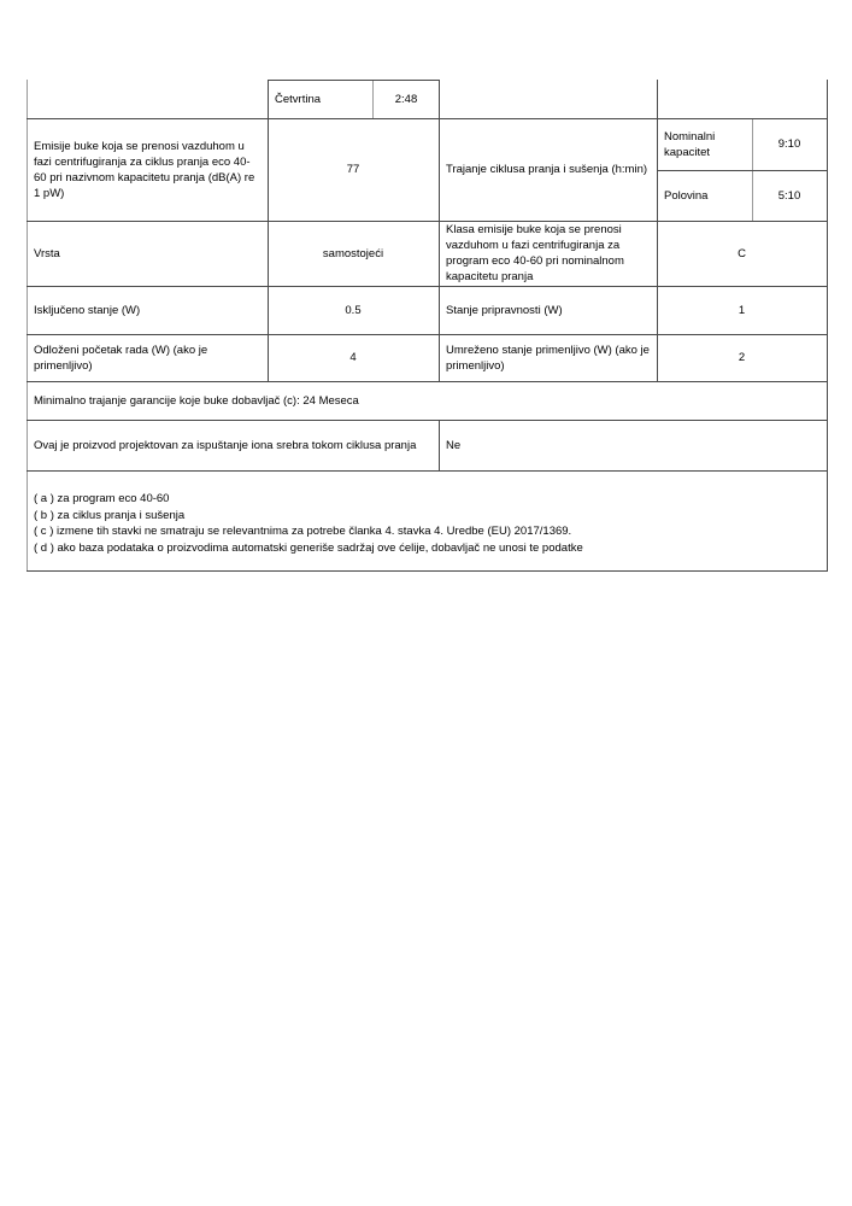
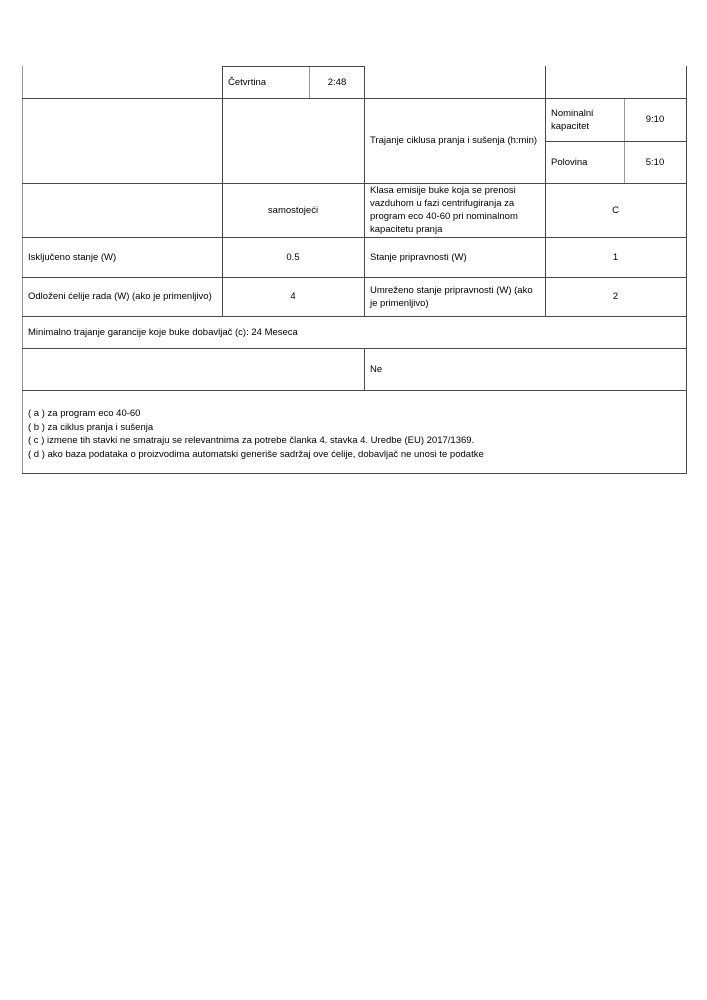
  Četvrtina
  2:48
- Emisije buke koja se prenosi vazduhom u fazi centrifugiranja za ciklus pranja eco 40-60 pri nazivnom kapacitetu pranja (dB(A) re 1 pW)
- 77
  Trajanje ciklusa pranja i sušenja (h:min)
  Nominalni kapacitet
  9:10
  Polovina
  5:10
- Vrsta
  samostojeći
  Klasa emisije buke koja se prenosi vazduhom u fazi centrifugiranja za program eco 40-60 pri nominalnom kapacitetu pranja
  C
  Isključeno stanje (W)
  0.5
  Stanje pripravnosti (W)
  1
- Odloženi početak rada (W) (ako je primenljivo)
+ Odloženi ćelije rada (W) (ako je primenljivo)
  4
- Umreženo stanje primenljivo (W) (ako je primenljivo)
+ Umreženo stanje pripravnosti (W) (ako je primenljivo)
  2
  Minimalno trajanje garancije koje buke dobavljač (c): 24 Meseca
- Ovaj je proizvod projektovan za ispuštanje iona srebra tokom ciklusa pranja
  Ne
  ( a ) za program eco 40-60
  ( b ) za ciklus pranja i sušenja
  ( c ) izmene tih stavki ne smatraju se relevantnima za potrebe članka 4. stavka 4. Uredbe (EU) 2017/1369.
  ( d ) ako baza podataka o proizvodima automatski generiše sadržaj ove ćelije, dobavljač ne unosi te podatke
